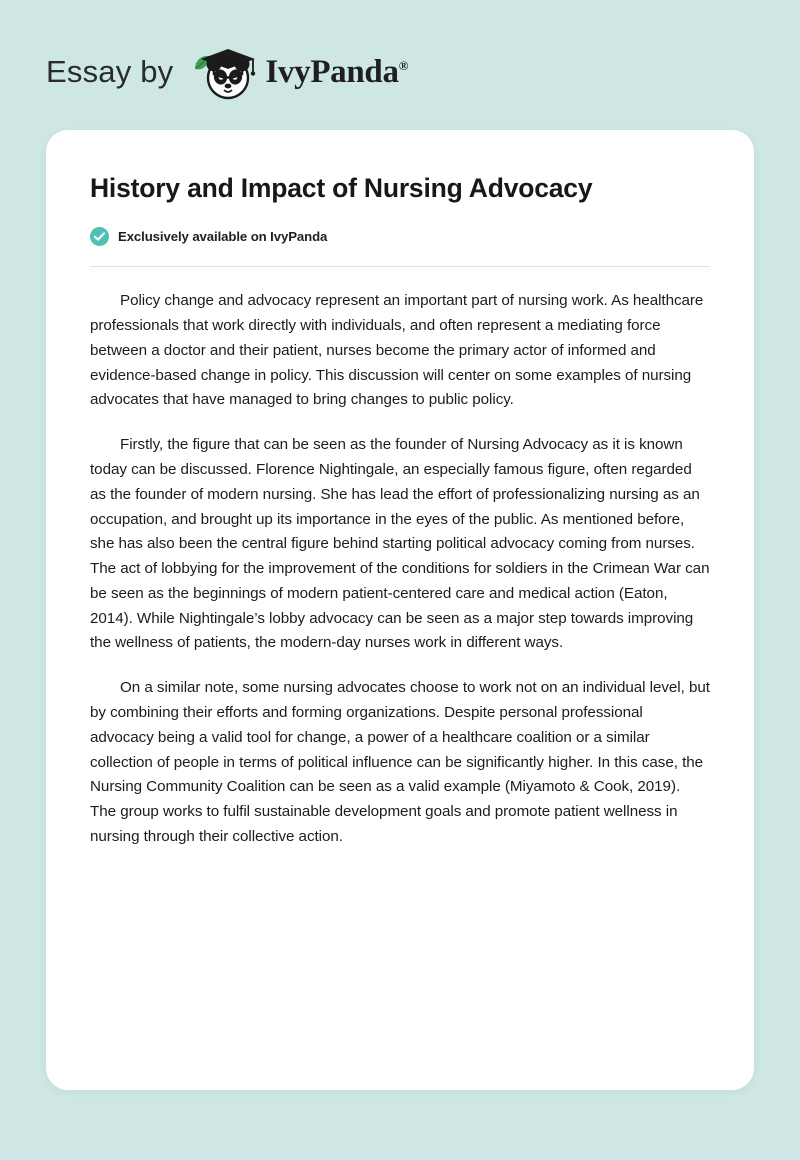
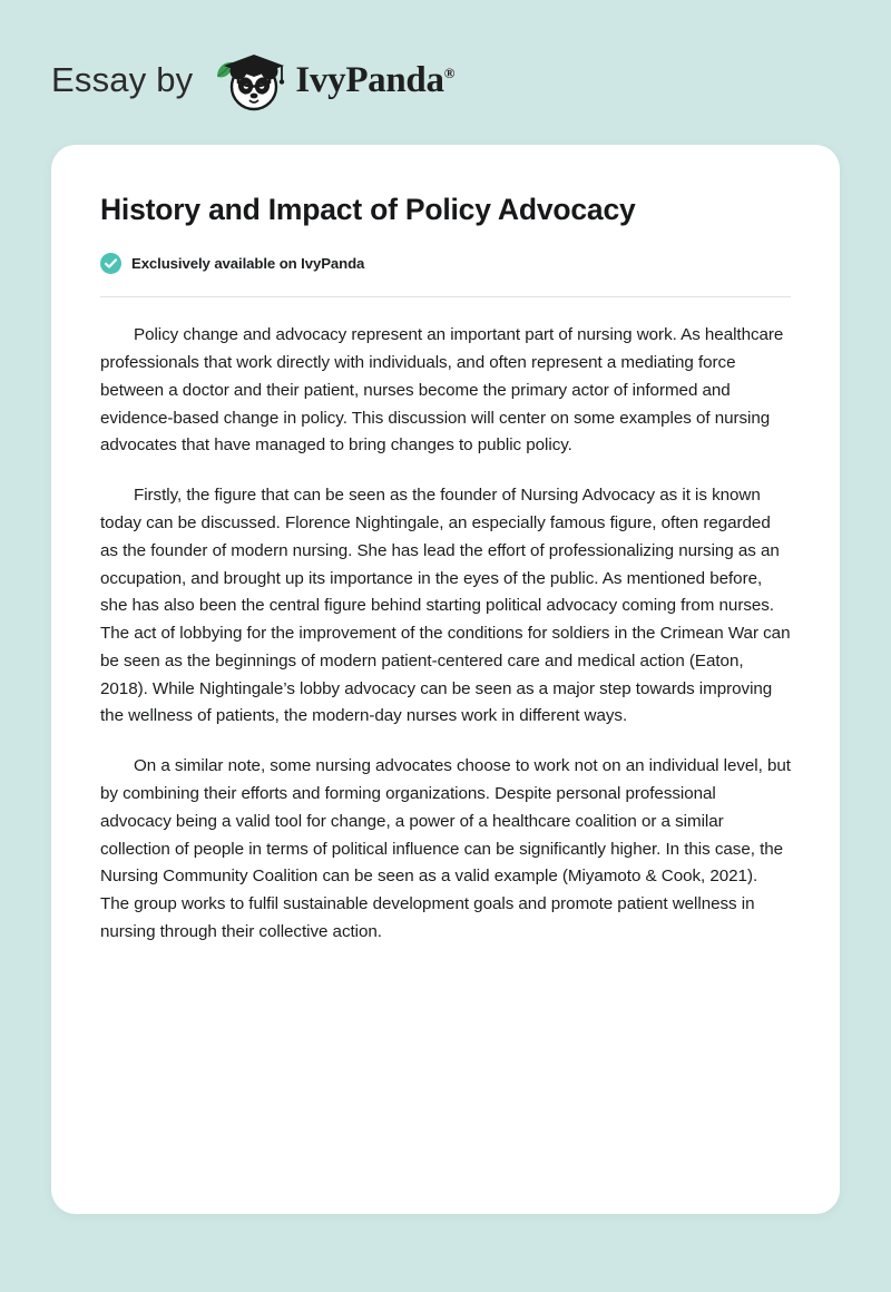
  Essay by
  IvyPanda®
- History and Impact of Nursing Advocacy
+ History and Impact of Policy Advocacy
  Exclusively available on IvyPanda
  Policy change and advocacy represent an important part of nursing work. As healthcare professionals that work directly with individuals, and often represent a mediating force between a doctor and their patient, nurses become the primary actor of informed and evidence-based change in policy. This discussion will center on some examples of nursing advocates that have managed to bring changes to public policy.
- Firstly, the figure that can be seen as the founder of Nursing Advocacy as it is known today can be discussed. Florence Nightingale, an especially famous figure, often regarded as the founder of modern nursing. She has lead the effort of professionalizing nursing as an occupation, and brought up its importance in the eyes of the public. As mentioned before, she has also been the central figure behind starting political advocacy coming from nurses. The act of lobbying for the improvement of the conditions for soldiers in the Crimean War can be seen as the beginnings of modern patient-centered care and medical action (Eaton, 2014). While Nightingale’s lobby advocacy can be seen as a major step towards improving the wellness of patients, the modern-day nurses work in different ways.
+ Firstly, the figure that can be seen as the founder of Nursing Advocacy as it is known today can be discussed. Florence Nightingale, an especially famous figure, often regarded as the founder of modern nursing. She has lead the effort of professionalizing nursing as an occupation, and brought up its importance in the eyes of the public. As mentioned before, she has also been the central figure behind starting political advocacy coming from nurses. The act of lobbying for the improvement of the conditions for soldiers in the Crimean War can be seen as the beginnings of modern patient-centered care and medical action (Eaton, 2018). While Nightingale’s lobby advocacy can be seen as a major step towards improving the wellness of patients, the modern-day nurses work in different ways.
- On a similar note, some nursing advocates choose to work not on an individual level, but by combining their efforts and forming organizations. Despite personal professional advocacy being a valid tool for change, a power of a healthcare coalition or a similar collection of people in terms of political influence can be significantly higher. In this case, the Nursing Community Coalition can be seen as a valid example (Miyamoto & Cook, 2019). The group works to fulfil sustainable development goals and promote patient wellness in nursing through their collective action.
+ On a similar note, some nursing advocates choose to work not on an individual level, but by combining their efforts and forming organizations. Despite personal professional advocacy being a valid tool for change, a power of a healthcare coalition or a similar collection of people in terms of political influence can be significantly higher. In this case, the Nursing Community Coalition can be seen as a valid example (Miyamoto & Cook, 2021). The group works to fulfil sustainable development goals and promote patient wellness in nursing through their collective action.
